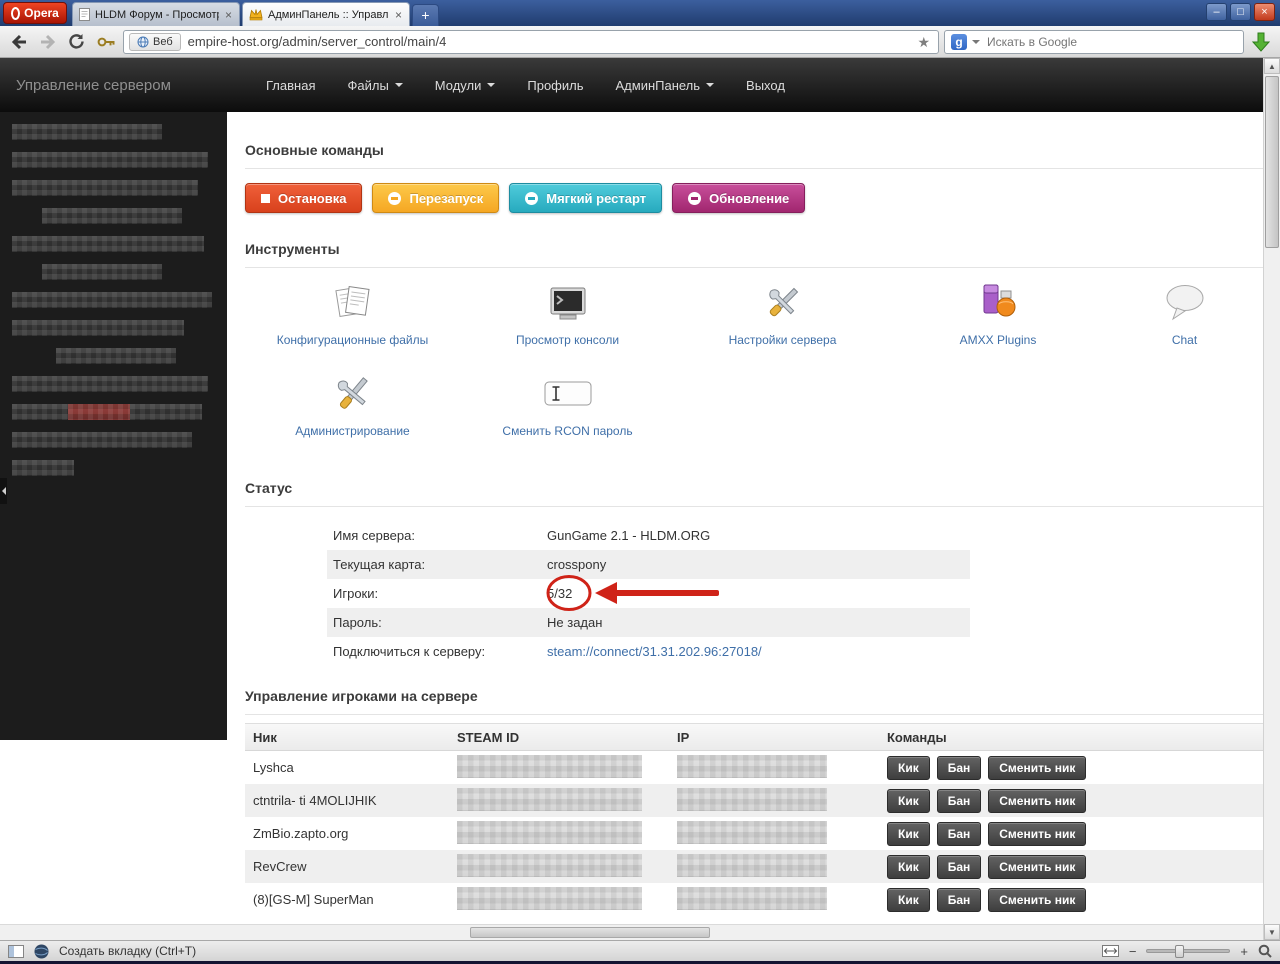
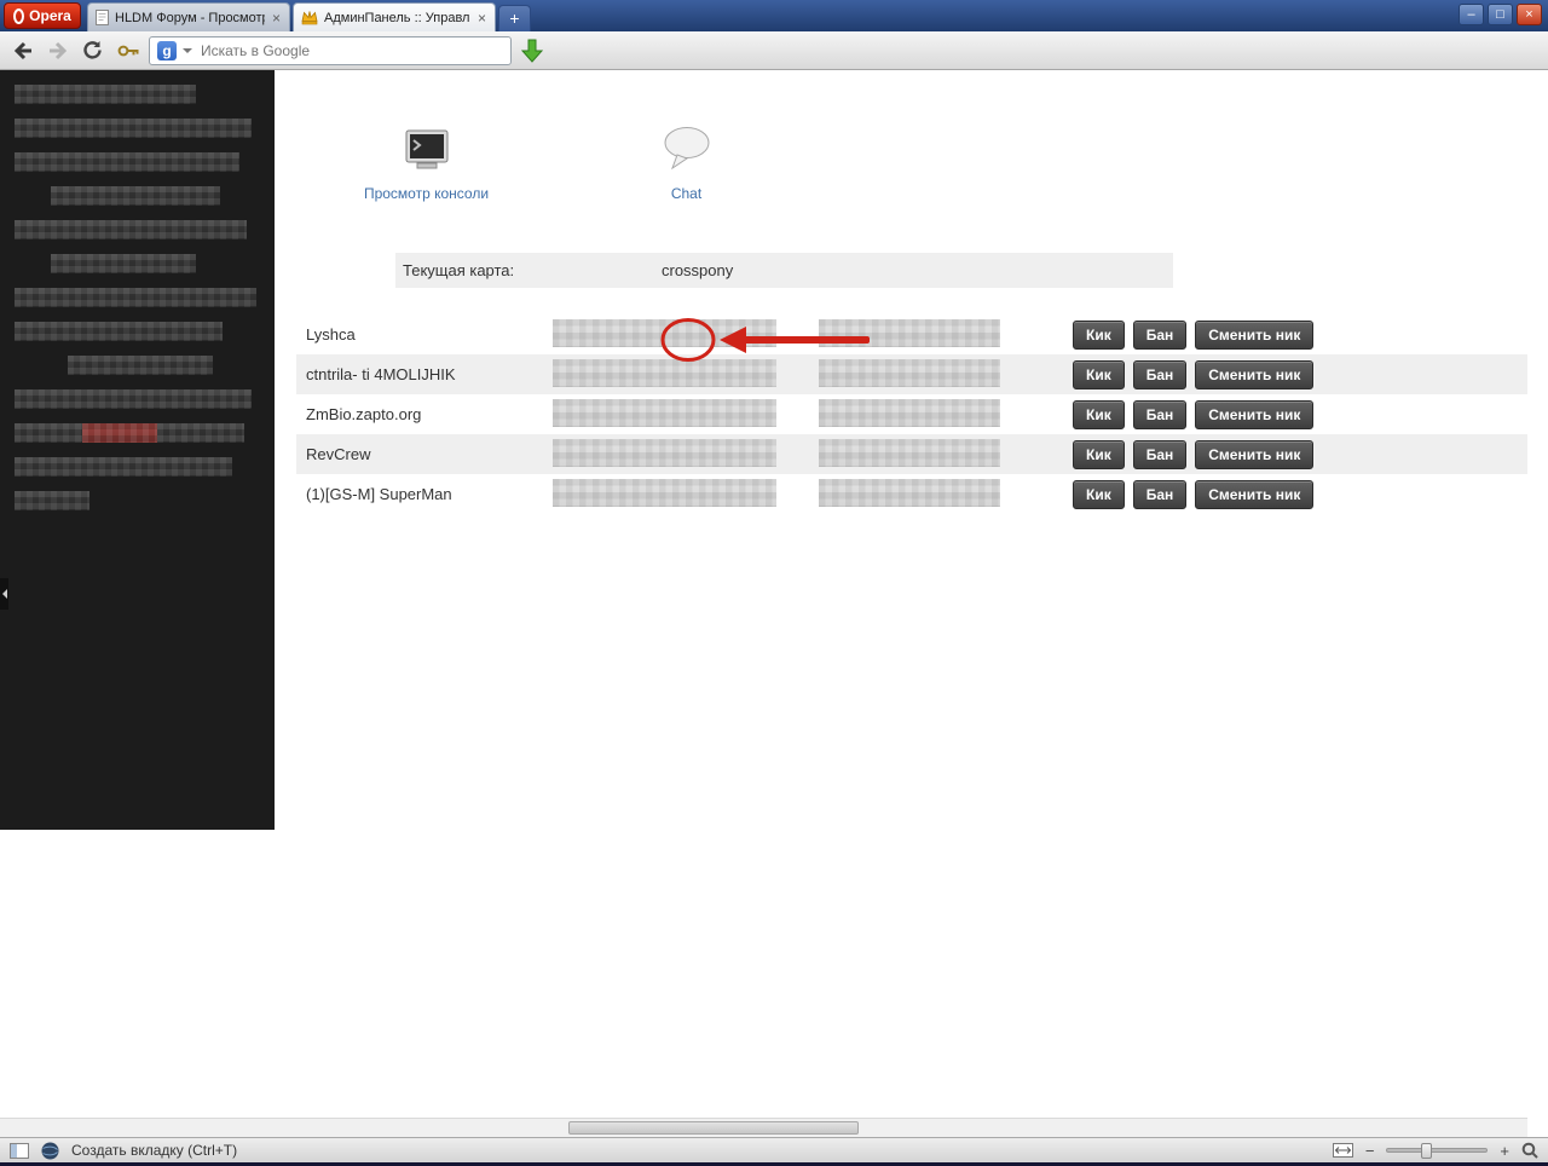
  Opera
  HLDM Форум - Просмот
  ×
  АдминПанель :: Управл
  ×
  +
  –
  □
  ×
- Веб
- empire-host.org/admin/server_control/main/4
- ★
  g
  Искать в Google
- Управление сервером
- Главная
- Файлы
- Модули
- Профиль
- АдминПанель
- Выход
- Основные команды
- Остановка
- Перезапуск
- Мягкий рестарт
- Обновление
- Инструменты
- Конфигурационные файлы
  Просмотр консоли
- Настройки сервера
- AMXX Plugins
  Chat
- Администрирование
- Сменить RCON пароль
- Статус
- Имя сервера:
- GunGame 2.1 - HLDM.ORG
  Текущая карта:
  crosspony
- Игроки:
- 5/32
- Пароль:
- Не задан
- Подключиться к серверу:
- steam://connect/31.31.202.96:27018/
- Управление игроками на сервере
- Ник
- STEAM ID
- IP
- Команды
  Lyshca
  Кик
  Бан
  Сменить ник
  ctntrila- ti 4MOLIJHIK
  Кик
  Бан
  Сменить ник
  ZmBio.zapto.org
  Кик
  Бан
  Сменить ник
  RevCrew
  Кик
  Бан
  Сменить ник
- (8)[GS-M] SuperMan
+ (1)[GS-M] SuperMan
  Кик
  Бан
  Сменить ник
- ▲
- ▼
  Создать вкладку (Ctrl+T)
  −
  +
